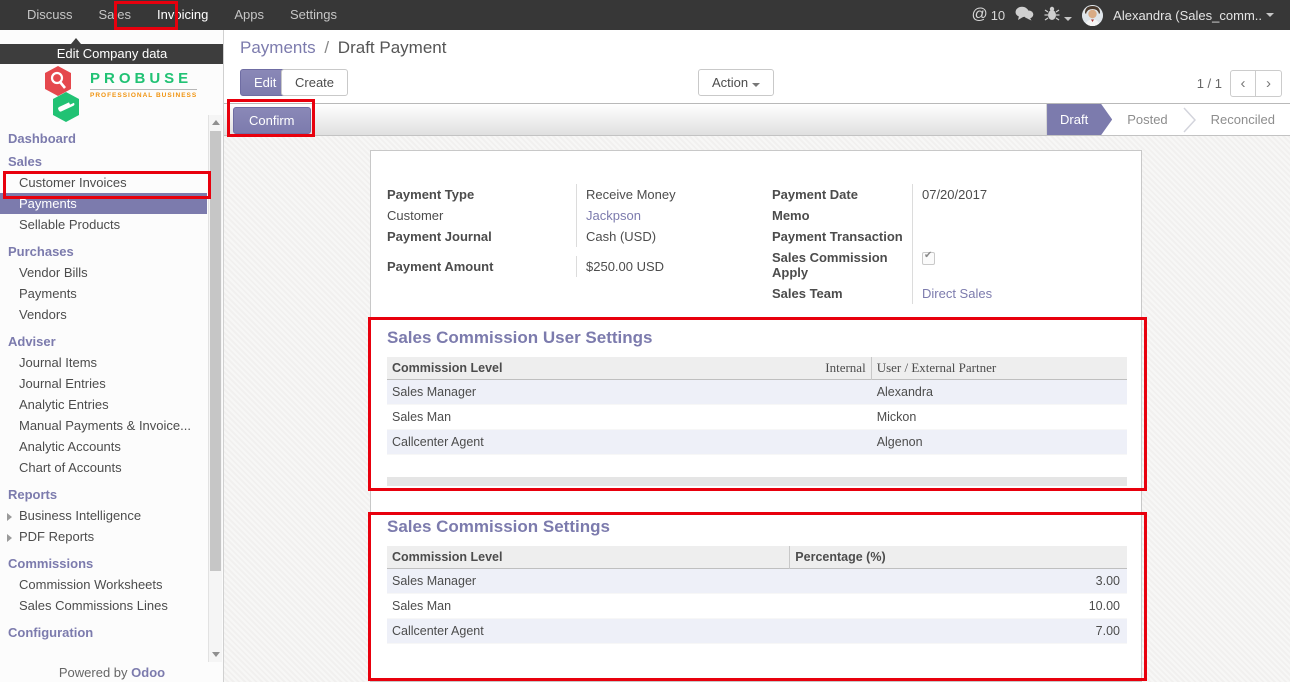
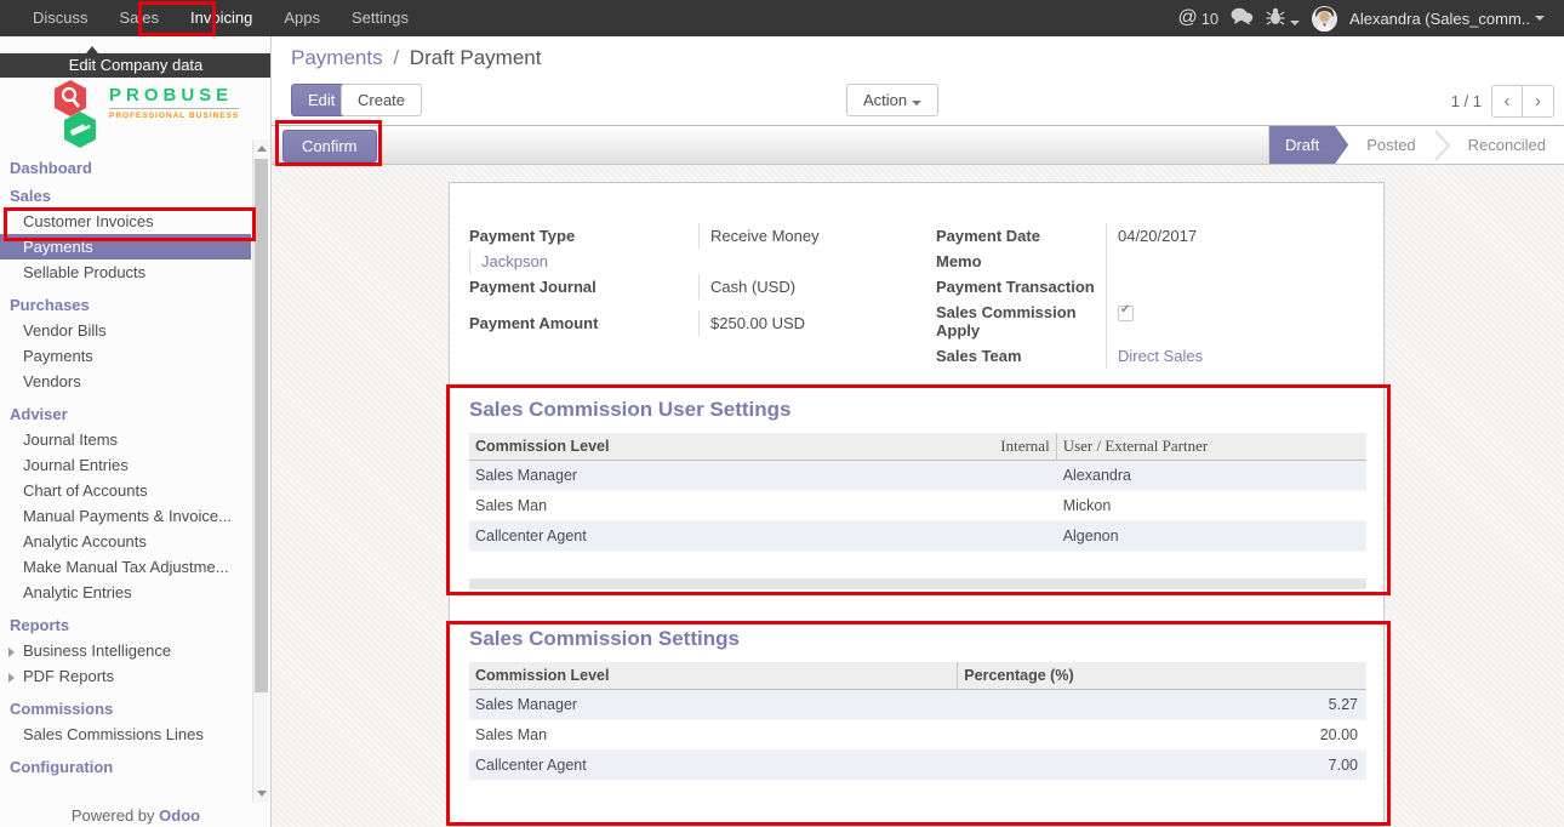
  Discuss
  Sales
  Invoicing
  Apps
  Settings
  @
  10
  Alexandra (Sales_comm..
  Edit Company data
  PROBUSE
  Dashboard
  Sales
  Customer Invoices
  Payments
  Sellable Products
  Purchases
  Vendor Bills
  Payments
  Vendors
  Adviser
  Journal Items
  Journal Entries
- Analytic Entries
+ Chart of Accounts
  Manual Payments & Invoice...
  Analytic Accounts
+ Make Manual Tax Adjustme...
- Chart of Accounts
+ Analytic Entries
  Reports
  Business Intelligence
  PDF Reports
  Commissions
- Commission Worksheets
  Sales Commissions Lines
  Configuration
  Powered by Odoo
  Payments / Draft Payment
  Edit
  Create
  Action
  1 / 1
  ‹
  ›
  Confirm
  Draft
  Posted
  Reconciled
  Payment Type
  Receive Money
- Customer
  Jackpson
  Payment Journal
  Cash (USD)
  Payment Amount
  $250.00 USD
  Payment Date
- 07/20/2017
+ 04/20/2017
  Memo
  Payment Transaction
  Sales Commission Apply
  ✔
  Sales Team
  Direct Sales
  Sales Commission User Settings
  Commission Level
  Internal
  User / External Partner
  Sales Manager
  Alexandra
  Sales Man
  Mickon
  Callcenter Agent
  Algenon
  Sales Commission Settings
  Commission Level
  Percentage (%)
  Sales Manager
- 3.00
+ 5.27
  Sales Man
- 10.00
+ 20.00
  Callcenter Agent
  7.00
